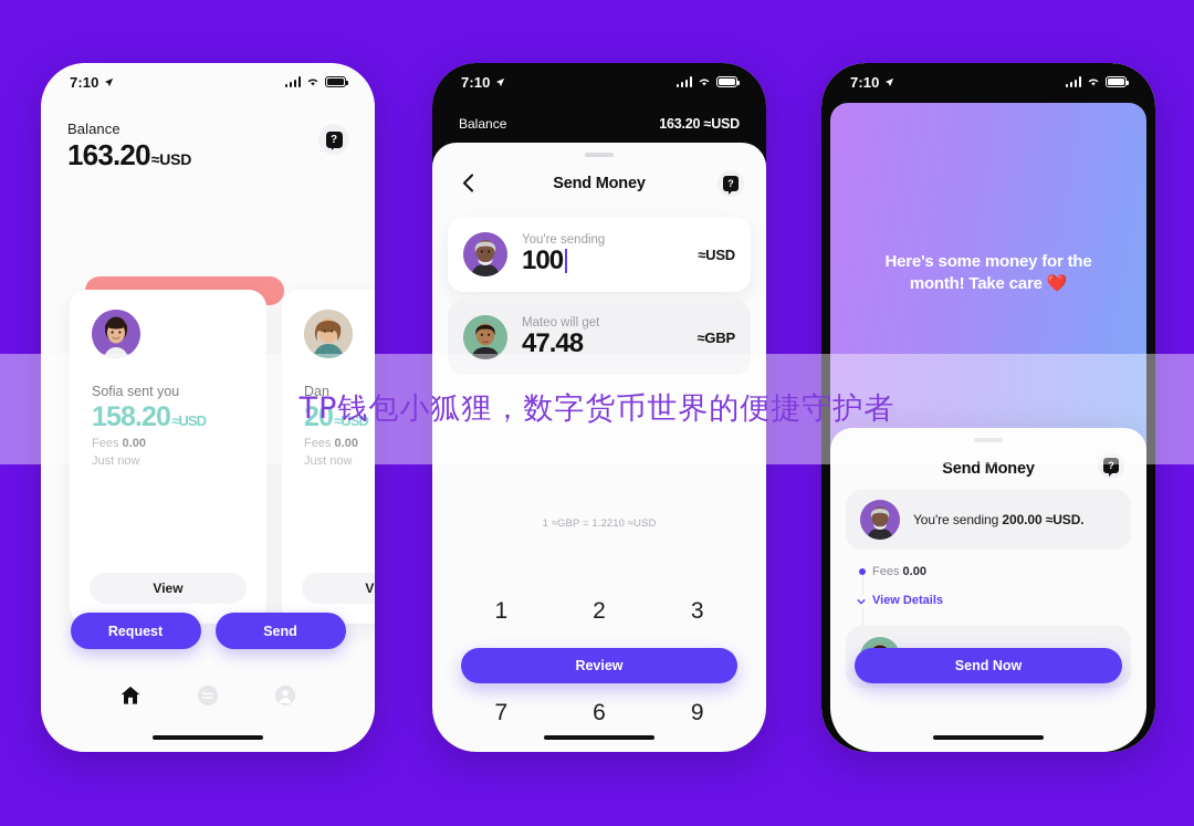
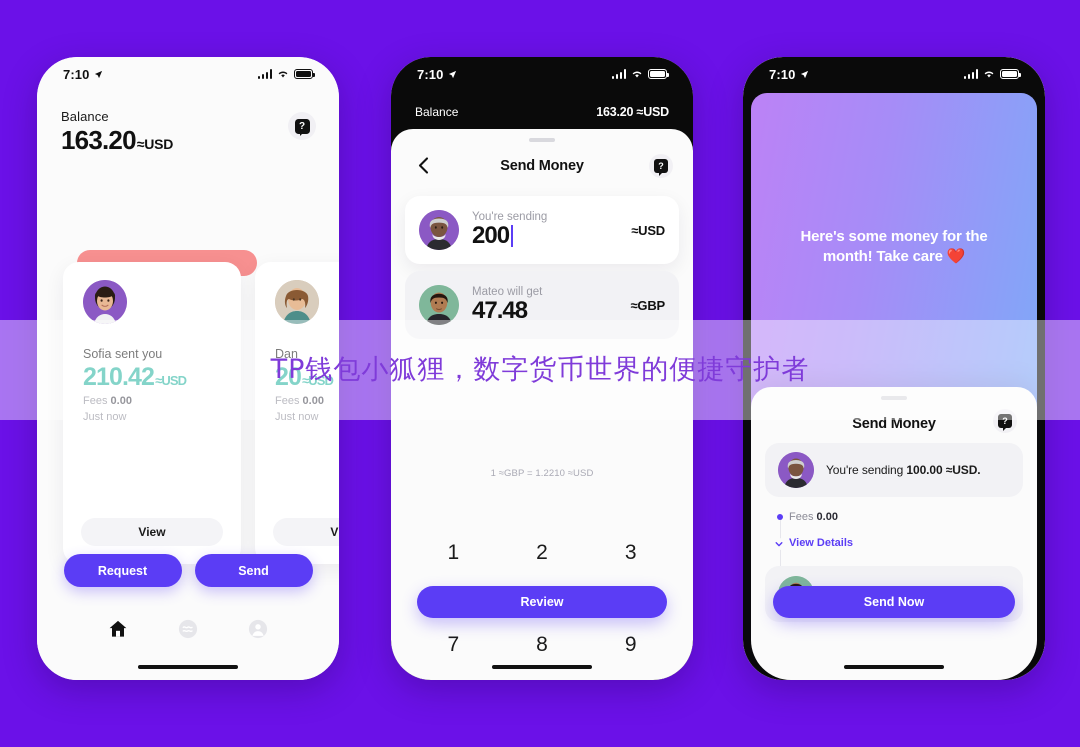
  7:10
  Balance
  163.20
  ≈USD
  ?
  Sofia sent you
- 158.20
+ 210.42
  ≈USD
  Fees 0.00
  Just now
  View
  Dan
  20
  ≈USD
  Fees 0.00
  Just now
  Request
  Send
  7:10
  Balance
  163.20 ≈USD
  Send Money
  ?
  You're sending
- 100
+ 200
  ≈USD
  Mateo will get
  47.48
  ≈GBP
  1 ≈GBP = 1.2210 ≈USD
  1
  2
  3
  7
- 6
+ 8
  9
  Review
  7:10
  Here's some money for the month! Take care ❤️
  Send Money
  ?
- You're sending 200.00 ≈USD.
+ You're sending 100.00 ≈USD.
  Fees 0.00
  View Details
  Send Now
  TP钱包小狐狸，数字货币世界的便捷守护者
